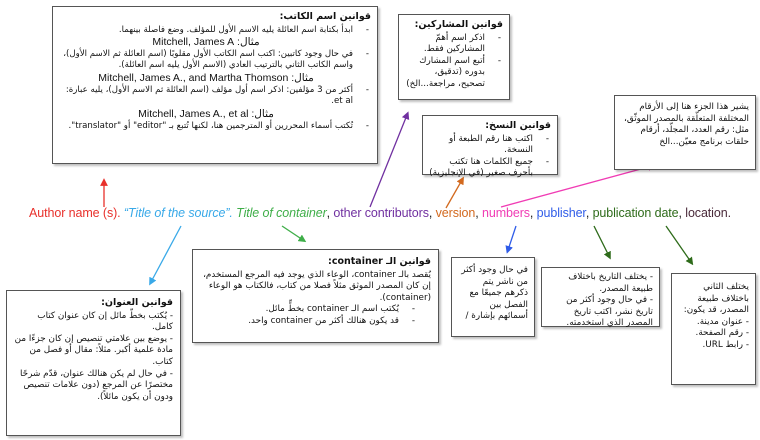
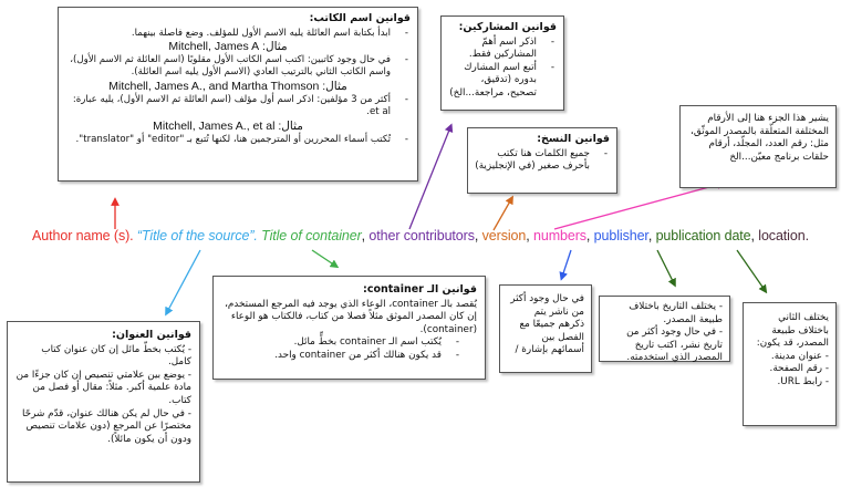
  قوانين اسم الكاتب:
  ابدأ بكتابة اسم العائلة يليه الاسم الأول للمؤلف. وضع فاصلة بينهما.
  مثال: Mitchell, James A
  في حال وجود كاتبين: اكتب اسم الكاتب الأول مقلوبًا (اسم العائلة ثم الاسم الأول)، واسم الكاتب الثاني بالترتيب العادي (الاسم الأول يليه اسم العائلة).
  مثال: Mitchell, James A., and Martha Thomson
  أكثر من 3 مؤلفين: اذكر اسم أول مؤلف (اسم العائلة ثم الاسم الأول)، يليه عبارة: et al.
  مثال: Mitchell, James A., et al
  تُكتب أسماء المحررين أو المترجمين هنا، لكنها تُتبع بـ "editor" أو "translator".
  قوانين المشاركين:
  اذكر اسم أهمّ المشاركين فقط.
  أتبع اسم المشارك بدوره (تدقيق، تصحيح، مراجعة...الخ)
  قوانين النسخ:
- اكتب هنا رقم الطبعة أو النسخة.
  جميع الكلمات هنا تكتب بأحرف صغير (في الإنجليزية)
  يشير هذا الجزء هنا إلى الأرقام المختلفة المتعلّقة بالمصدر الموثّق، مثل: رقم العدد، المجلّد، أرقام حلقات برنامج معيّن...الخ
  Author name (s). “Title of the source”. Title of container, other contributors, version, numbers, publisher, publication date, location.
  قوانين العنوان:
  - يُكتب بخطّ مائل إن كان عنوان كتاب كامل.
  - يوضع بين علامتي تنصيص إن كان جزءًا من مادة علمية أكبر. مثلاً: مقال أو فصل من كتاب.
  - في حال لم يكن هنالك عنوان، قدّم شرحًا مختصرًا عن المرجع (دون علامات تنصيص ودون أن يكون مائلاً).
  قوانين الـ container:
  يُقصد بالـ container، الوعاء الذي يوجد فيه المرجع المستخدم، إن كان المصدر الموثق مثلاً فصلا من كتاب، فالكتاب هو الوعاء (container).
  يُكتب اسم الـ container بخطٍّ مائل.
  قد يكون هنالك أكثر من container واحد.
  في حال وجود أكثر من ناشر يتم ذكرهم جميعًا مع الفصل بين أسمائهم بإشارة /
  - يختلف التاريخ باختلاف طبيعة المصدر.
  - في حال وجود أكثر من تاريخ نشر، اكتب تاريخ المصدر الذي استخدمته.
  يختلف الثاني باختلاف طبيعة المصدر، قد يكون:
  - عنوان مدينة.
  - رقم الصفحة.
  - رابط URL.
